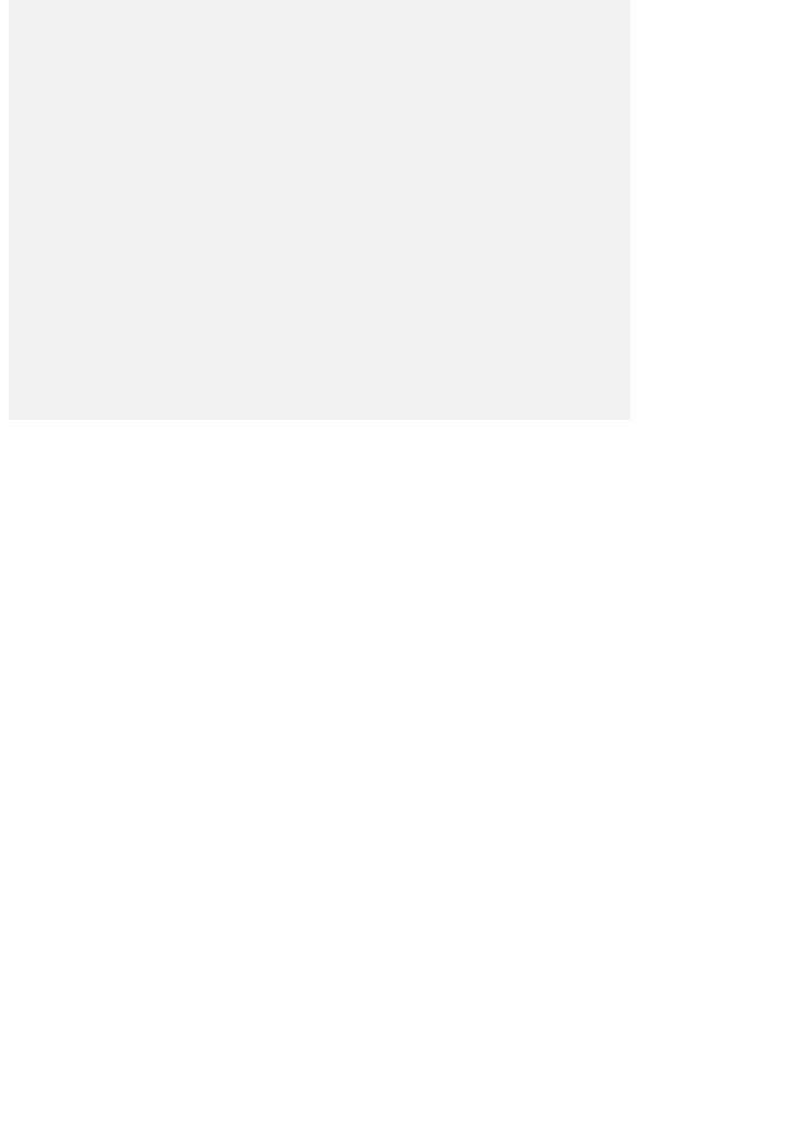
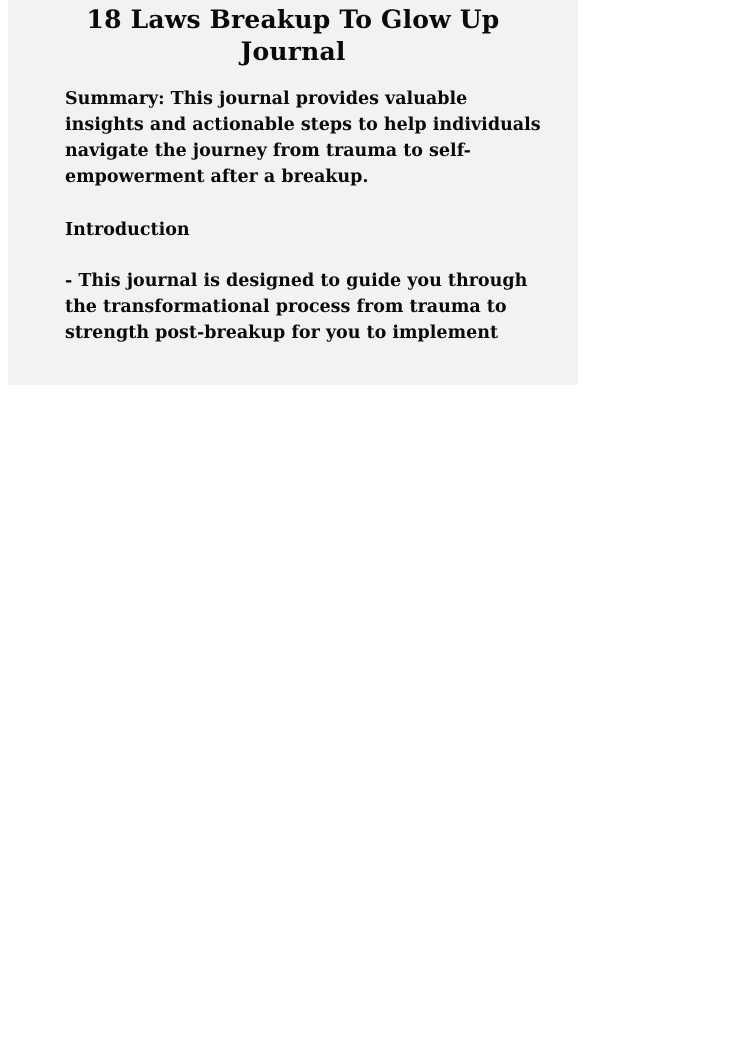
+ 18 Laws Breakup To Glow Up Journal
+ Summary: This journal provides valuable insights and actionable steps to help individuals navigate the journey from trauma to self-empowerment after a breakup.
+ Introduction
+ - This journal is designed to guide you through the transformational process from trauma to strength post-breakup for you to implement
